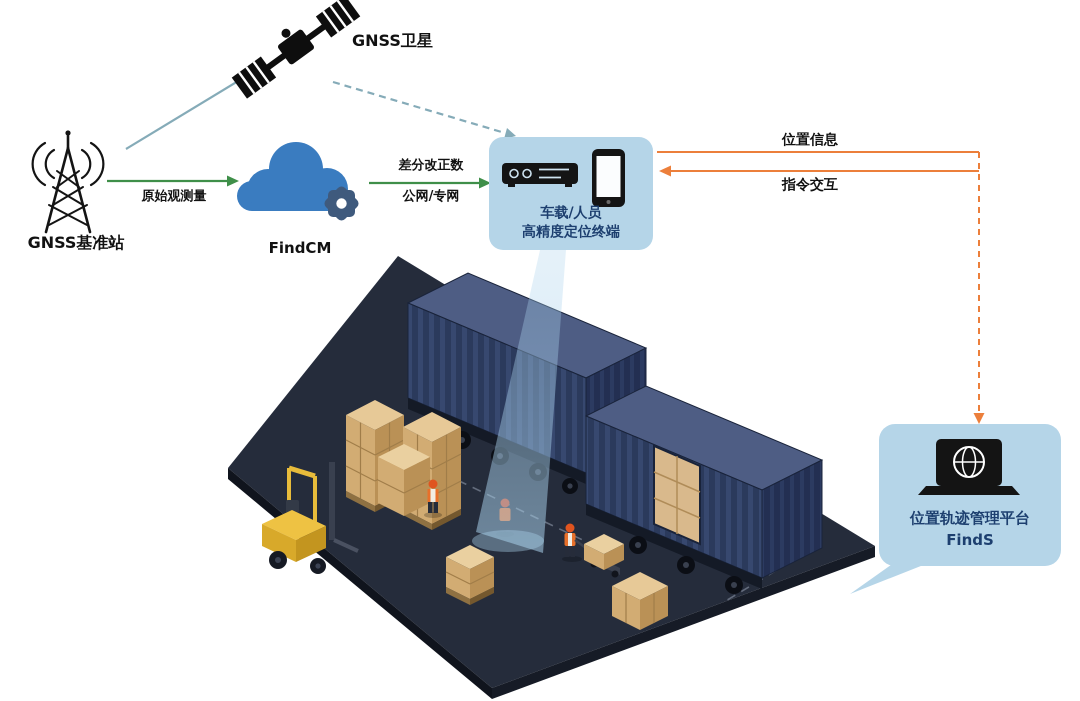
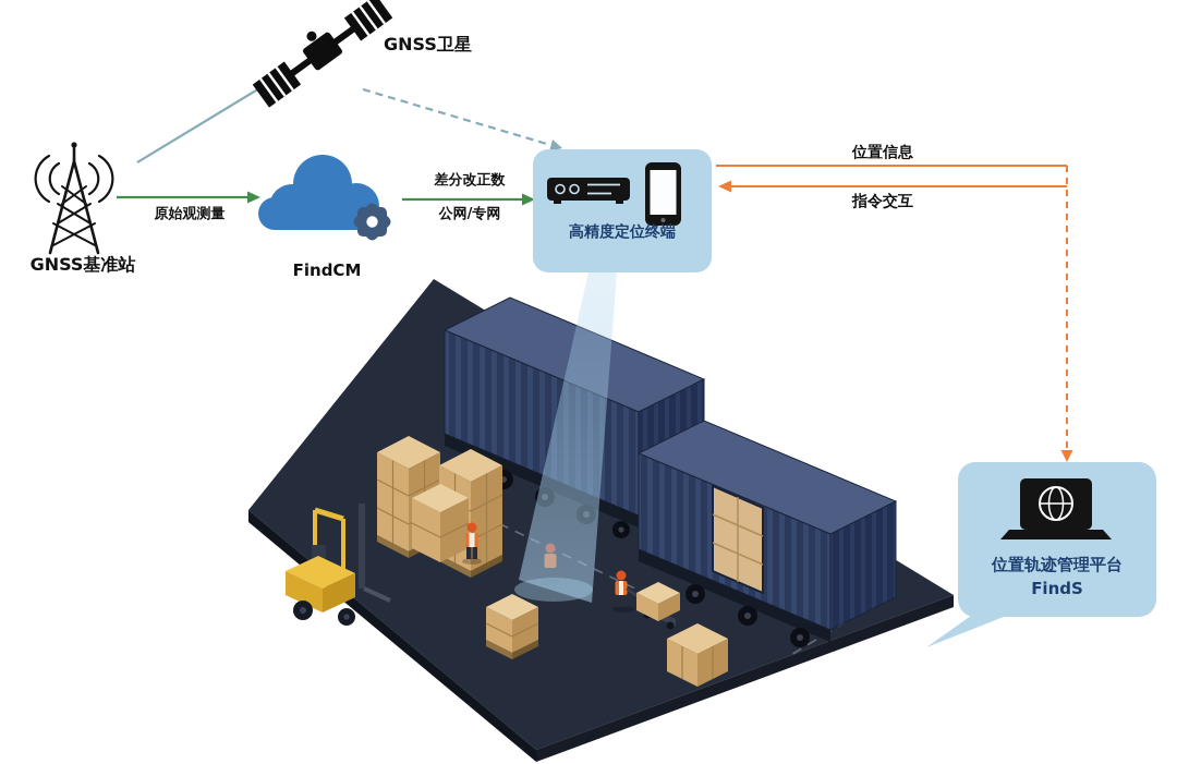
  GNSS卫星
  GNSS基准站
  原始观测量
  FindCM
  差分改正数
  公网/专网
- 车载/人员
  高精度定位终端
  位置信息
  指令交互
  位置轨迹管理平台
  FindS
